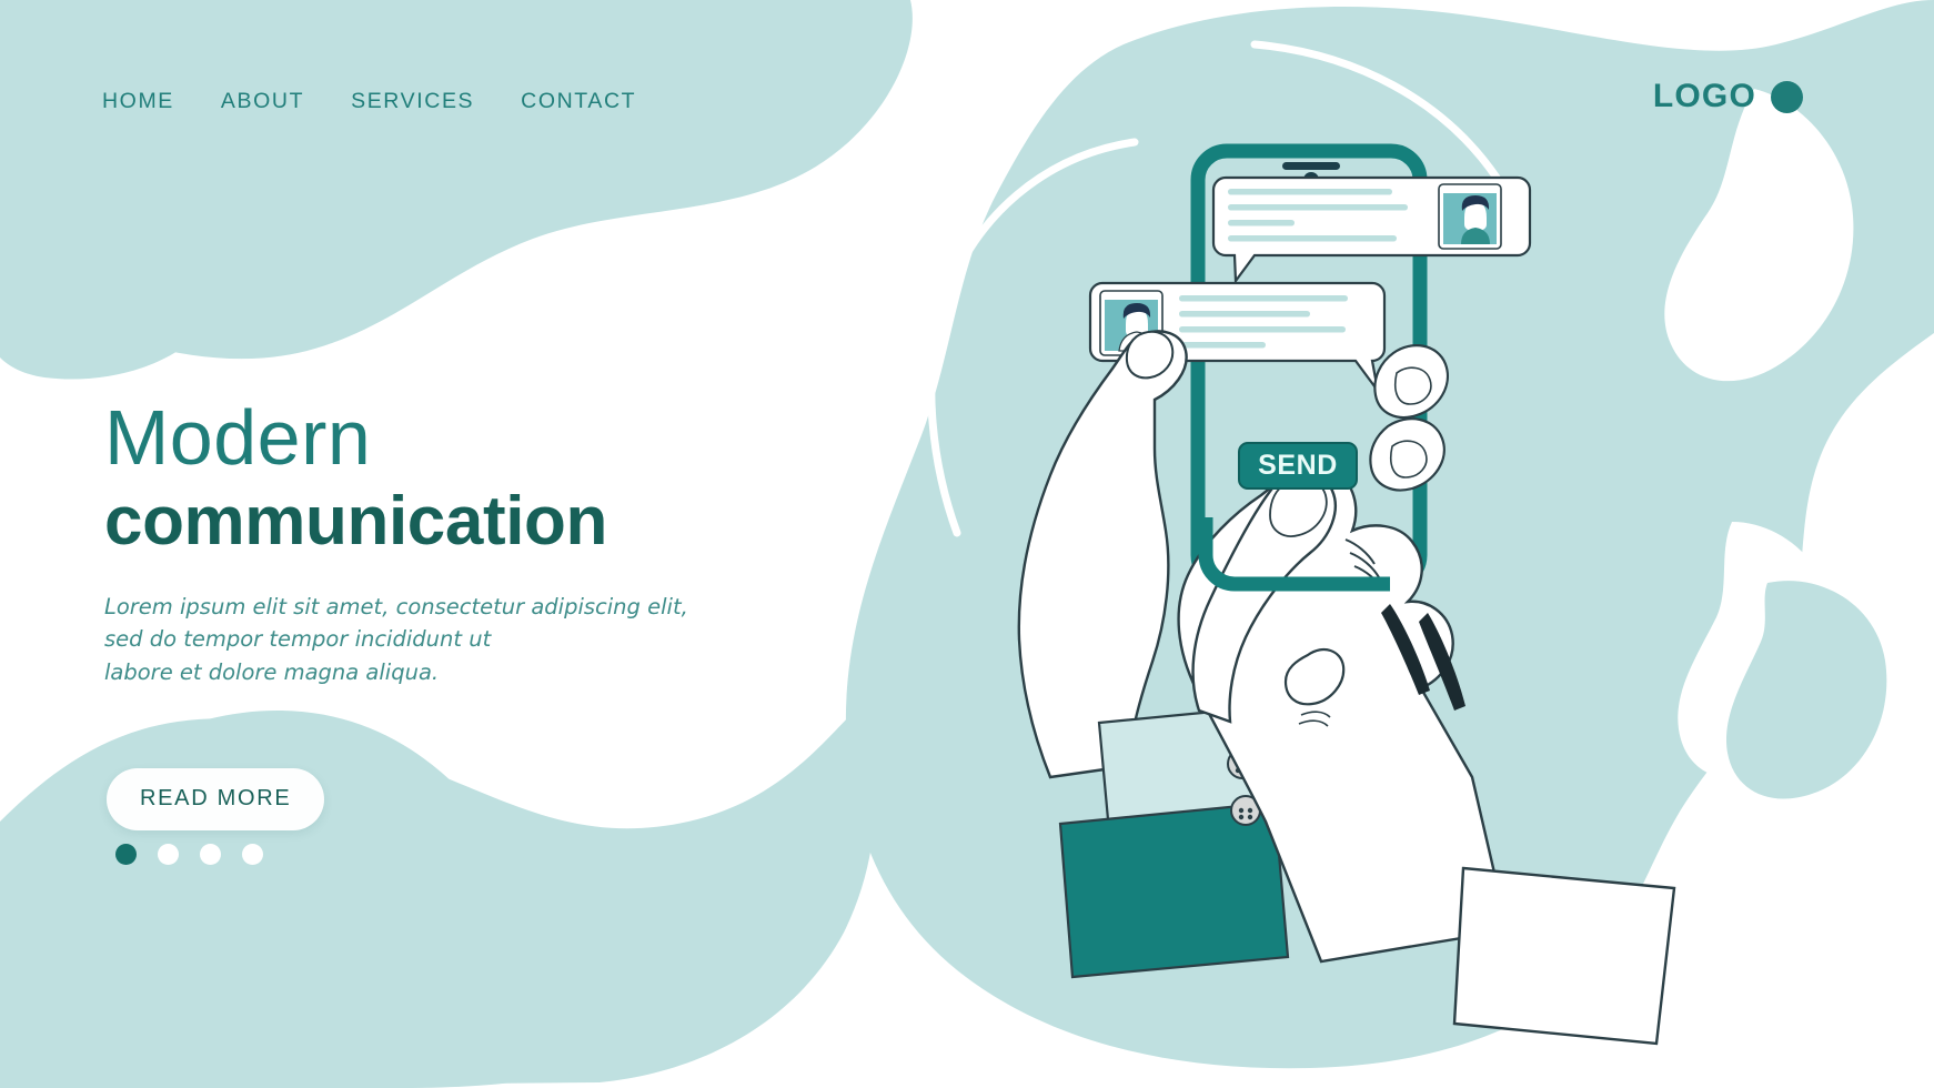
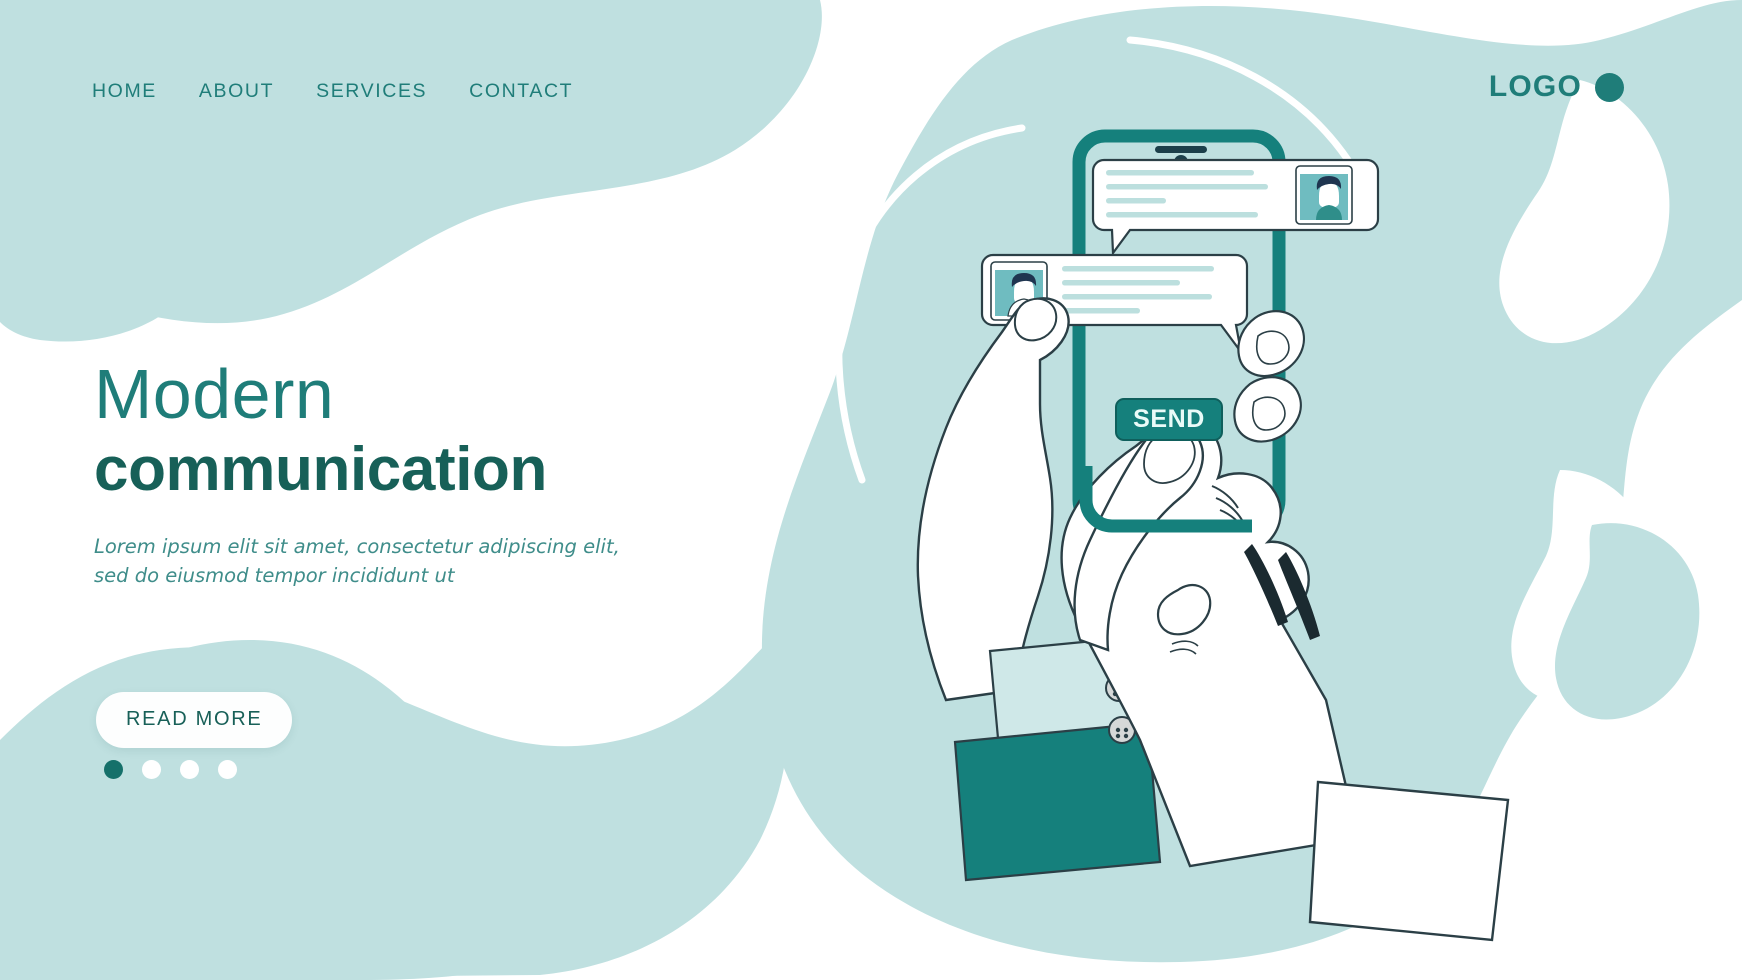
  SEND
  HOME
  ABOUT
  SERVICES
  CONTACT
  LOGO
  Modern
  communication
  Lorem ipsum elit sit amet, consectetur adipiscing elit,
- sed do tempor tempor incididunt ut
+ sed do eiusmod tempor incididunt ut
- labore et dolore magna aliqua.
  READ MORE
